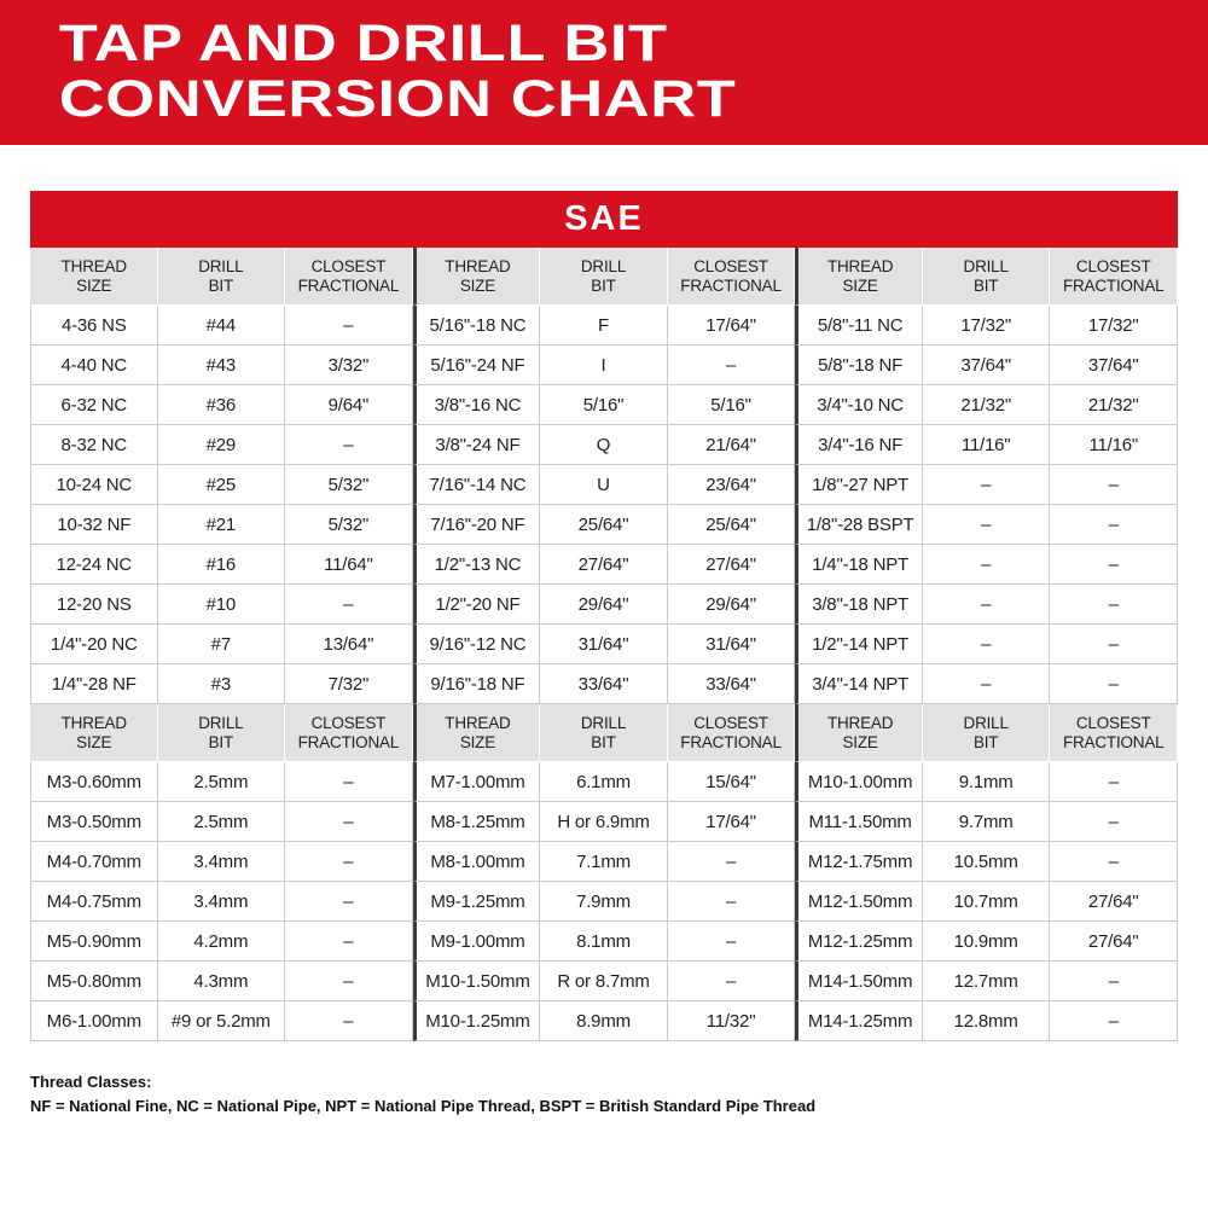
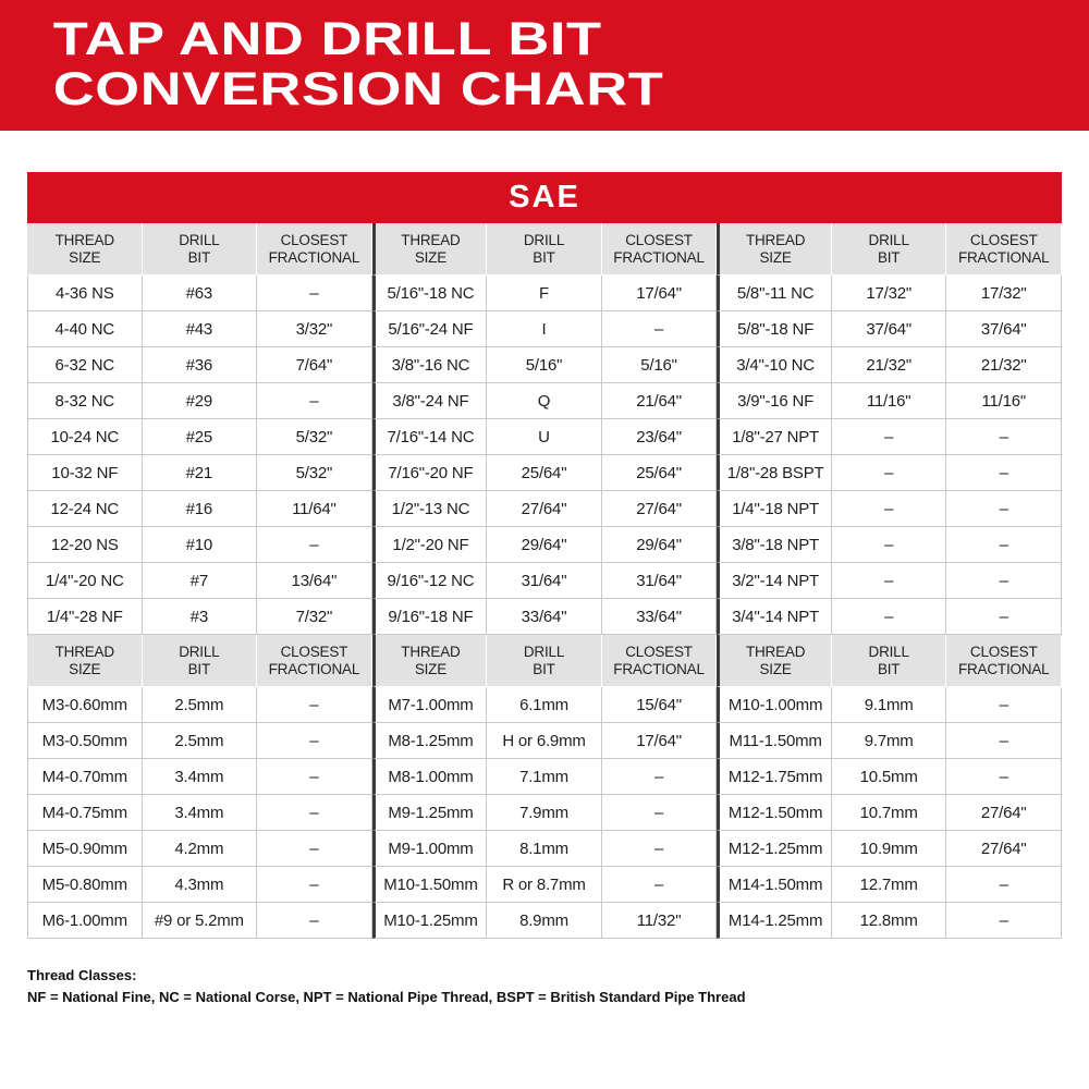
  TAP AND DRILL BIT
  CONVERSION CHART
  SAE
  THREAD
  SIZE
  DRILL
  BIT
  CLOSEST
  FRACTIONAL
  THREAD
  SIZE
  DRILL
  BIT
  CLOSEST
  FRACTIONAL
  THREAD
  SIZE
  DRILL
  BIT
  CLOSEST
  FRACTIONAL
  4-36 NS
- #44
+ #63
  –
  5/16"-18 NC
  F
  17/64"
  5/8"-11 NC
  17/32"
  17/32"
  4-40 NC
  #43
  3/32"
  5/16"-24 NF
  I
  –
  5/8"-18 NF
  37/64"
  37/64"
  6-32 NC
  #36
- 9/64"
+ 7/64"
  3/8"-16 NC
  5/16"
  5/16"
  3/4"-10 NC
  21/32"
  21/32"
  8-32 NC
  #29
  –
  3/8"-24 NF
  Q
  21/64"
- 3/4"-16 NF
+ 3/9"-16 NF
  11/16"
  11/16"
  10-24 NC
  #25
  5/32"
  7/16"-14 NC
  U
  23/64"
  1/8"-27 NPT
  –
  –
  10-32 NF
  #21
  5/32"
  7/16"-20 NF
  25/64"
  25/64"
  1/8"-28 BSPT
  –
  –
  12-24 NC
  #16
  11/64"
  1/2"-13 NC
  27/64"
  27/64"
  1/4"-18 NPT
  –
  –
  12-20 NS
  #10
  –
  1/2"-20 NF
  29/64"
  29/64"
  3/8"-18 NPT
  –
  –
  1/4"-20 NC
  #7
  13/64"
  9/16"-12 NC
  31/64"
  31/64"
- 1/2"-14 NPT
+ 3/2"-14 NPT
  –
  –
  1/4"-28 NF
  #3
  7/32"
  9/16"-18 NF
  33/64"
  33/64"
  3/4"-14 NPT
  –
  –
  THREAD
  SIZE
  DRILL
  BIT
  CLOSEST
  FRACTIONAL
  THREAD
  SIZE
  DRILL
  BIT
  CLOSEST
  FRACTIONAL
  THREAD
  SIZE
  DRILL
  BIT
  CLOSEST
  FRACTIONAL
  M3-0.60mm
  2.5mm
  –
  M7-1.00mm
  6.1mm
  15/64"
  M10-1.00mm
  9.1mm
  –
  M3-0.50mm
  2.5mm
  –
  M8-1.25mm
  H or 6.9mm
  17/64"
  M11-1.50mm
  9.7mm
  –
  M4-0.70mm
  3.4mm
  –
  M8-1.00mm
  7.1mm
  –
  M12-1.75mm
  10.5mm
  –
  M4-0.75mm
  3.4mm
  –
  M9-1.25mm
  7.9mm
  –
  M12-1.50mm
  10.7mm
  27/64"
  M5-0.90mm
  4.2mm
  –
  M9-1.00mm
  8.1mm
  –
  M12-1.25mm
  10.9mm
  27/64"
  M5-0.80mm
  4.3mm
  –
  M10-1.50mm
  R or 8.7mm
  –
  M14-1.50mm
  12.7mm
  –
  M6-1.00mm
  #9 or 5.2mm
  –
  M10-1.25mm
  8.9mm
  11/32"
  M14-1.25mm
  12.8mm
  –
  Thread Classes:
- NF = National Fine, NC = National Pipe, NPT = National Pipe Thread, BSPT = British Standard Pipe Thread
+ NF = National Fine, NC = National Corse, NPT = National Pipe Thread, BSPT = British Standard Pipe Thread
